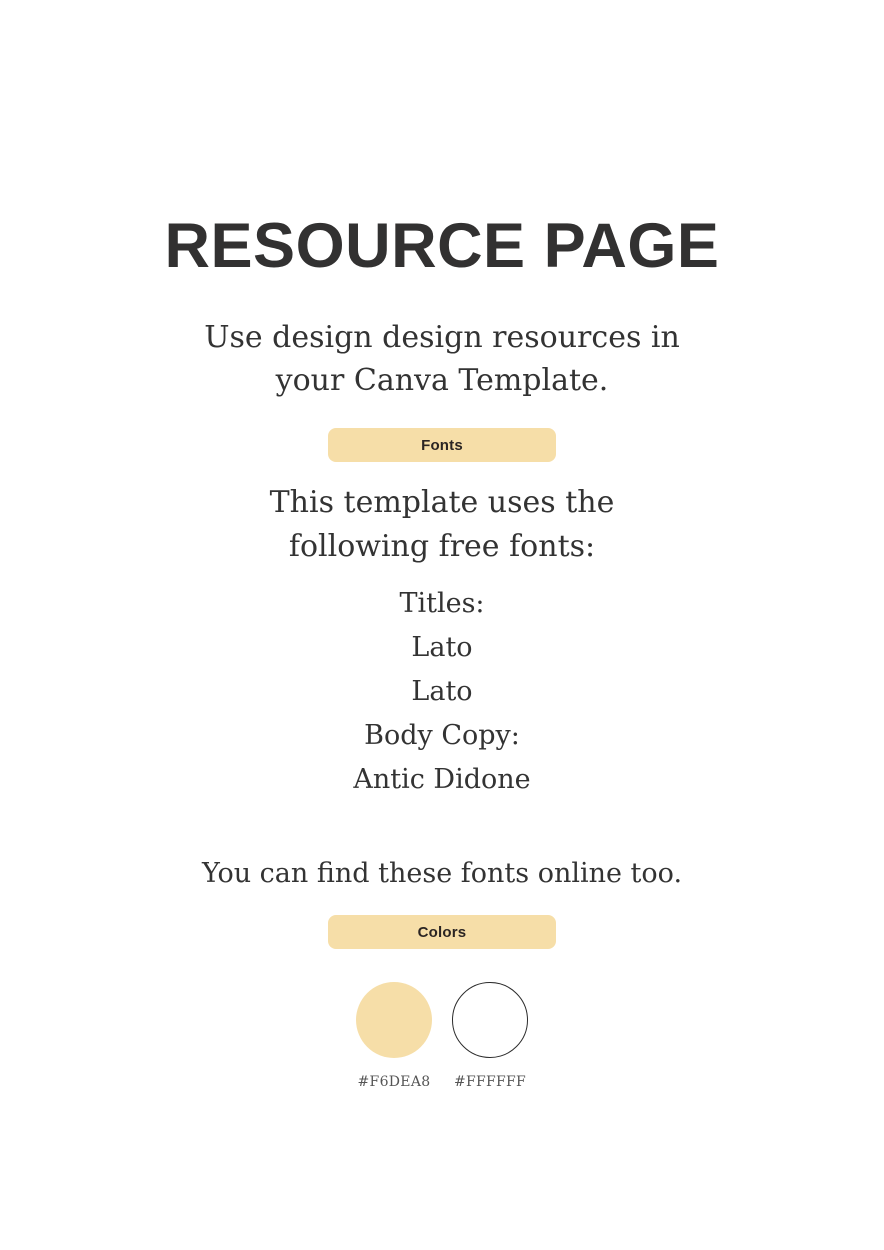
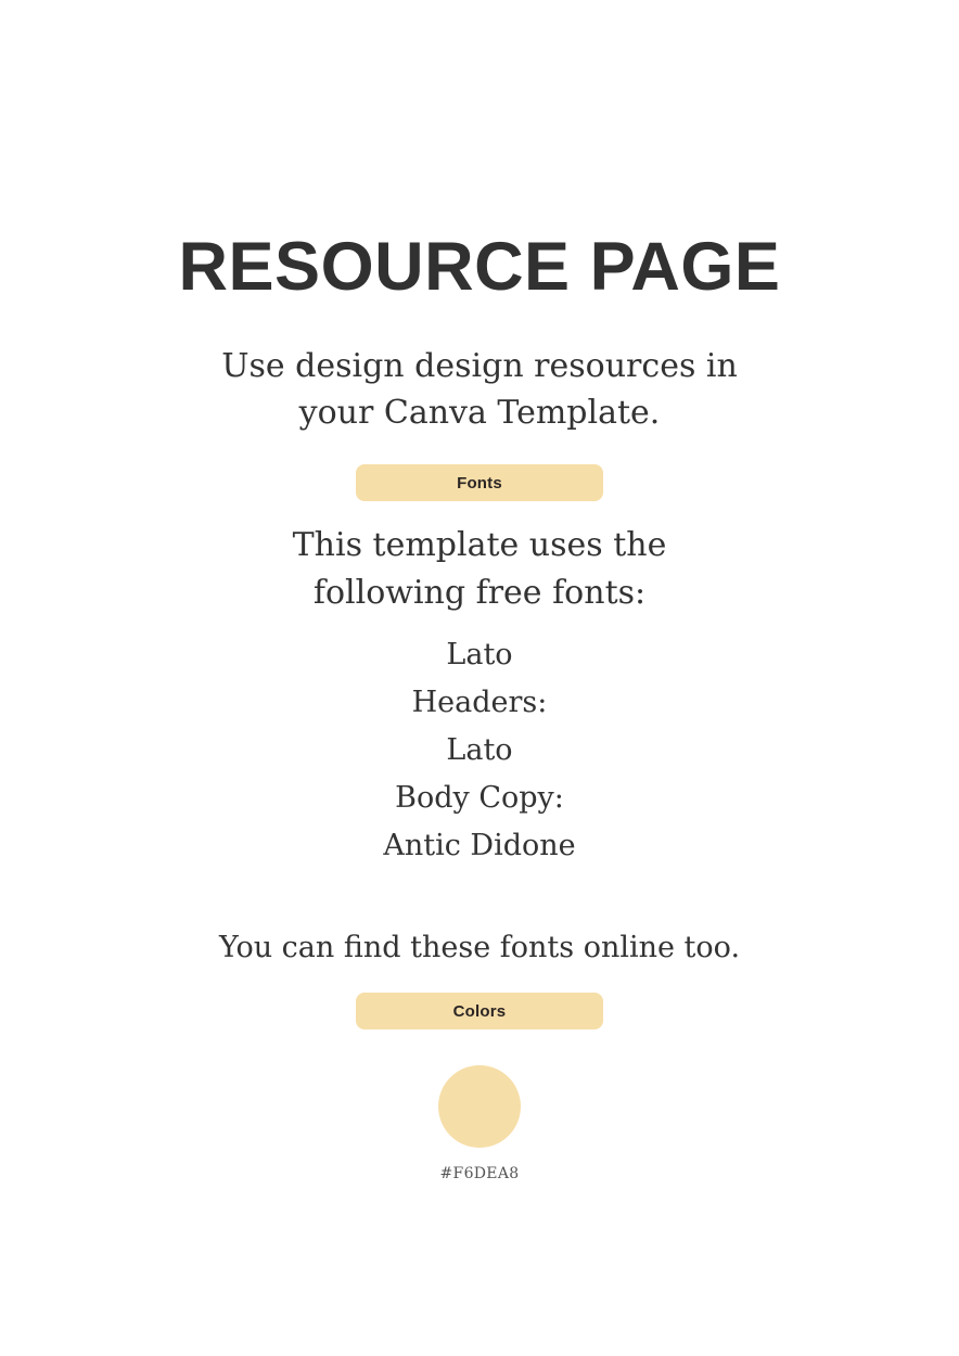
  RESOURCE PAGE
  Use design design resources in
  your Canva Template.
  Fonts
  This template uses the
  following free fonts:
- Titles:
  Lato
+ Headers:
  Lato
  Body Copy:
  Antic Didone
  You can find these fonts online too.
  Colors
  #F6DEA8
- #FFFFFF
